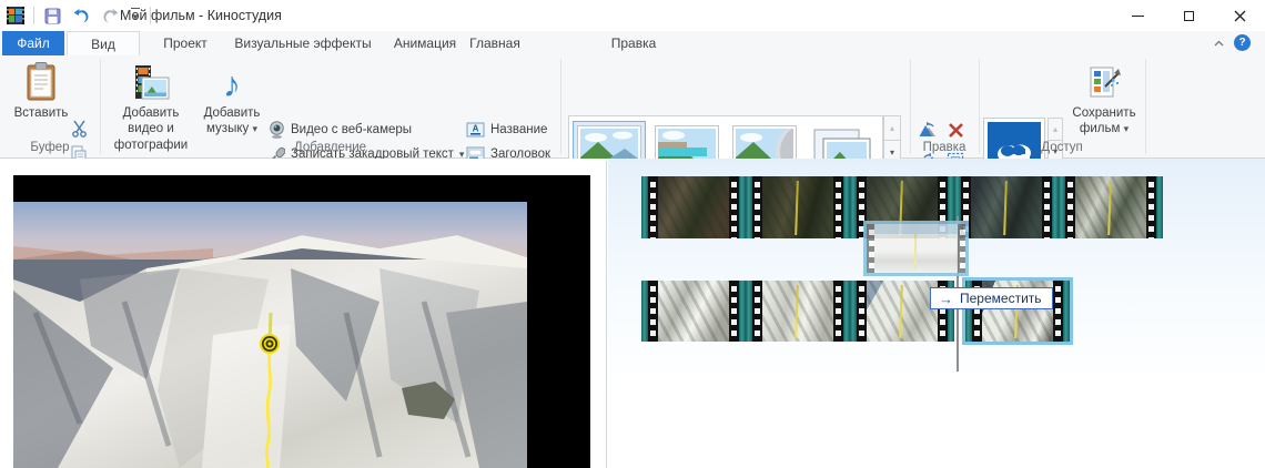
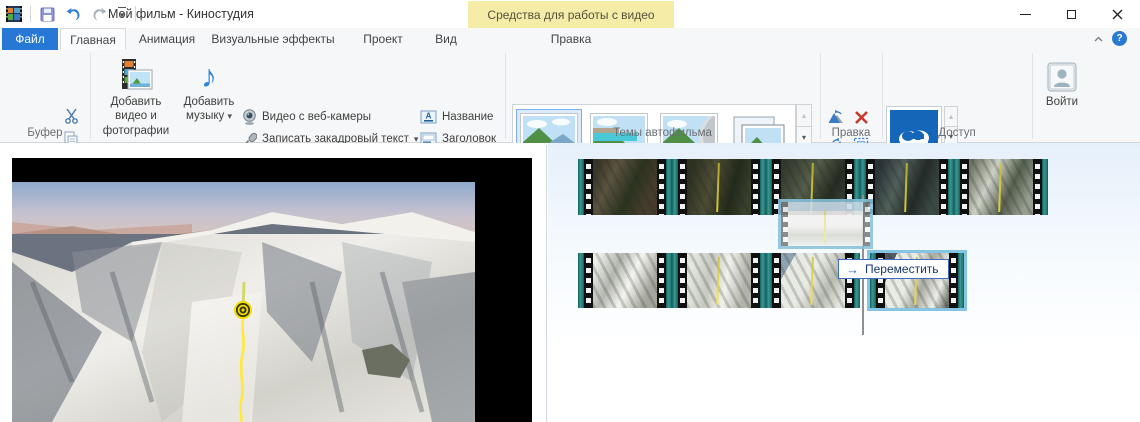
  ▾
  Мой фильм - Киностудия
+ Средства для работы с видео
  Файл
- Вид
+ Главная
- Проект
+ Анимация
  Визуальные эффекты
- Анимация
+ Проект
- Главная
+ Вид
  Правка
  ?
- Вставить
  Буфер
  Добавить видео и фотографии
  ♪
  Добавить музыку ▾
  Видео с веб-камеры
  Записать закадровый текст
  ▾
  A
  Название
  Заголовок
- Добавление
  ▴
  ▾
+ Темы автофильма
  Правка
  ▴
  ▾
- Сохранить фильм ▾
  Доступ
+ Войти
  →
  Переместить
